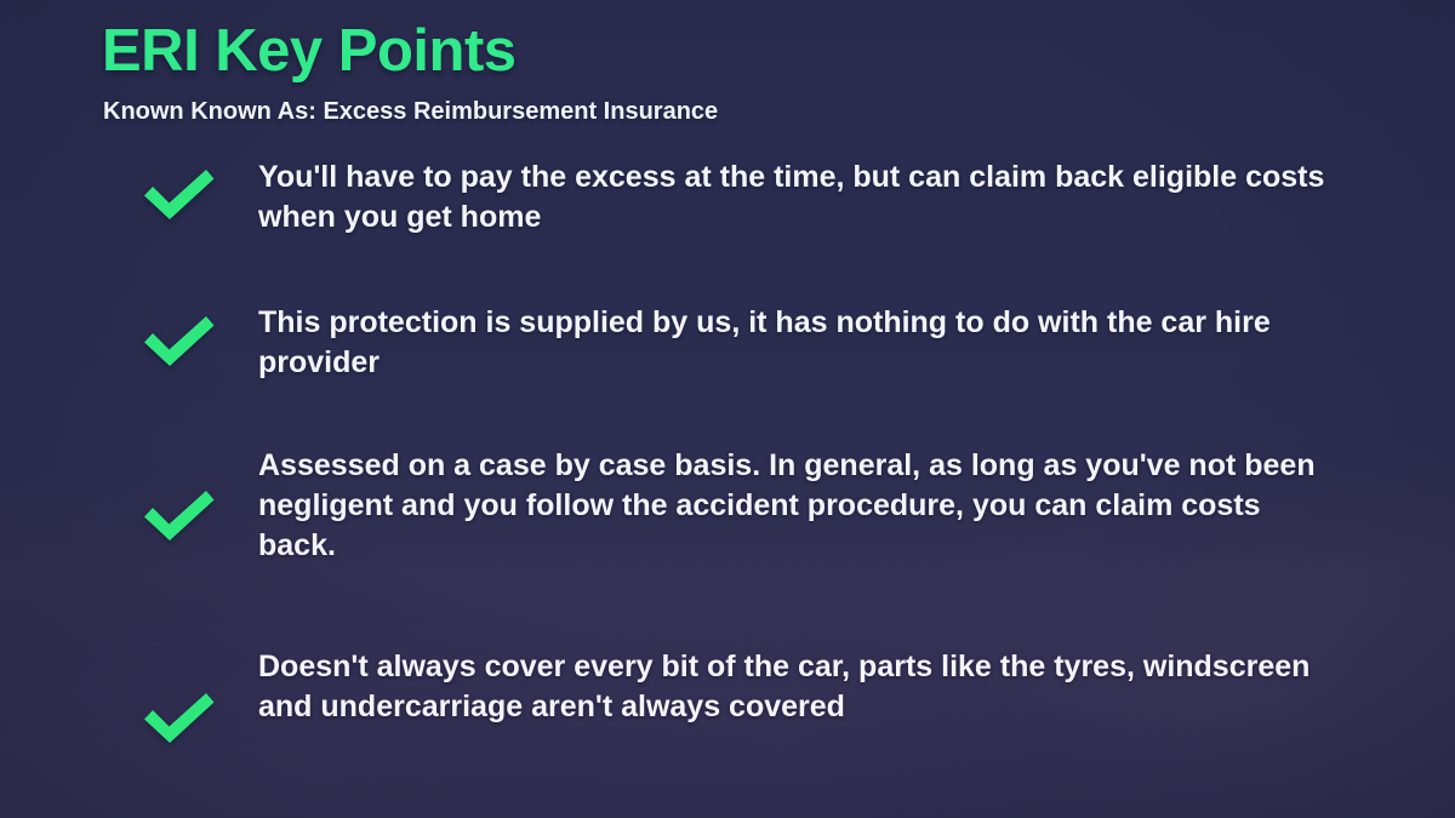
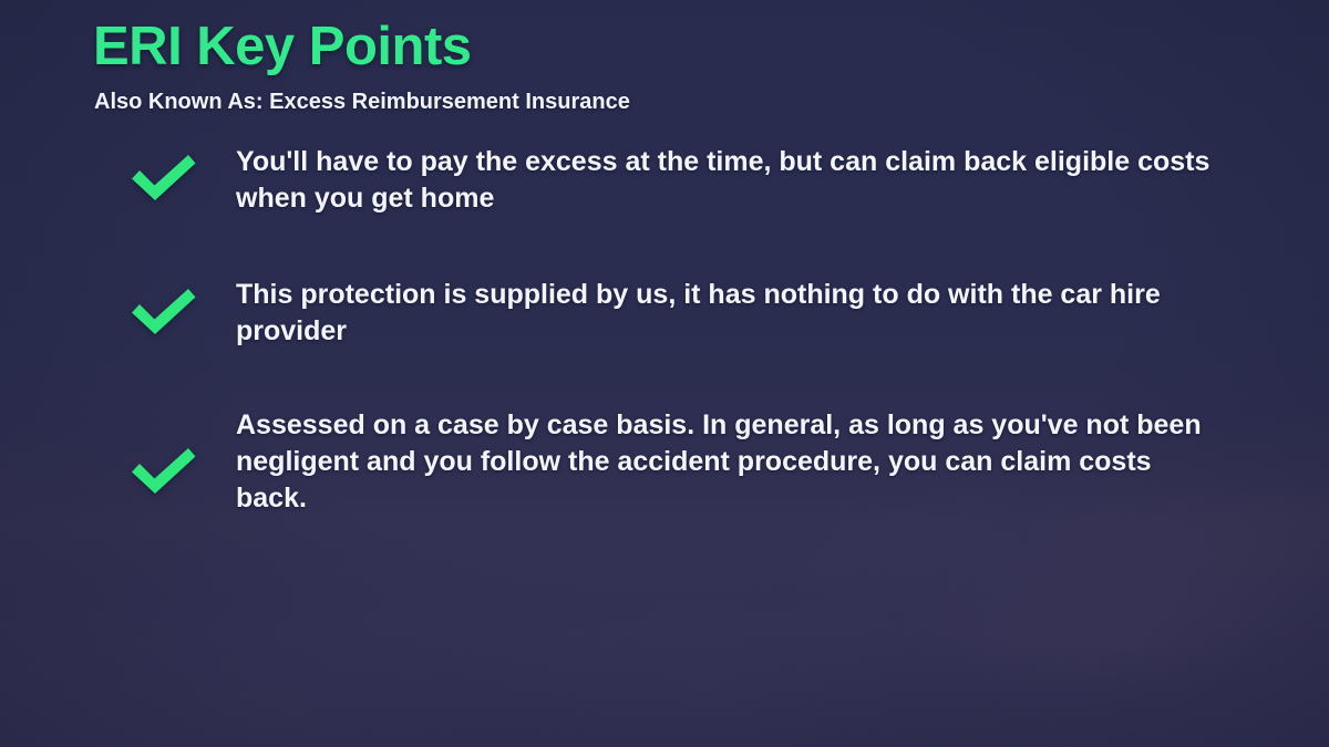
  ERI Key Points
- Known Known As: Excess Reimbursement Insurance
+ Also Known As: Excess Reimbursement Insurance
  You'll have to pay the excess at the time, but can claim back eligible costs when you get home
  This protection is supplied by us, it has nothing to do with the car hire provider
  Assessed on a case by case basis. In general, as long as you've not been negligent and you follow the accident procedure, you can claim costs back.
- Doesn't always cover every bit of the car, parts like the tyres, windscreen and undercarriage aren't always covered
